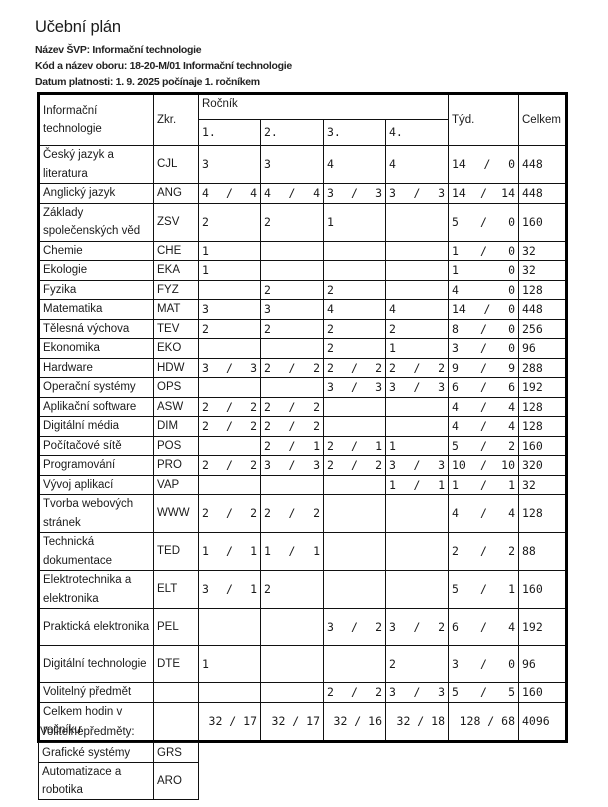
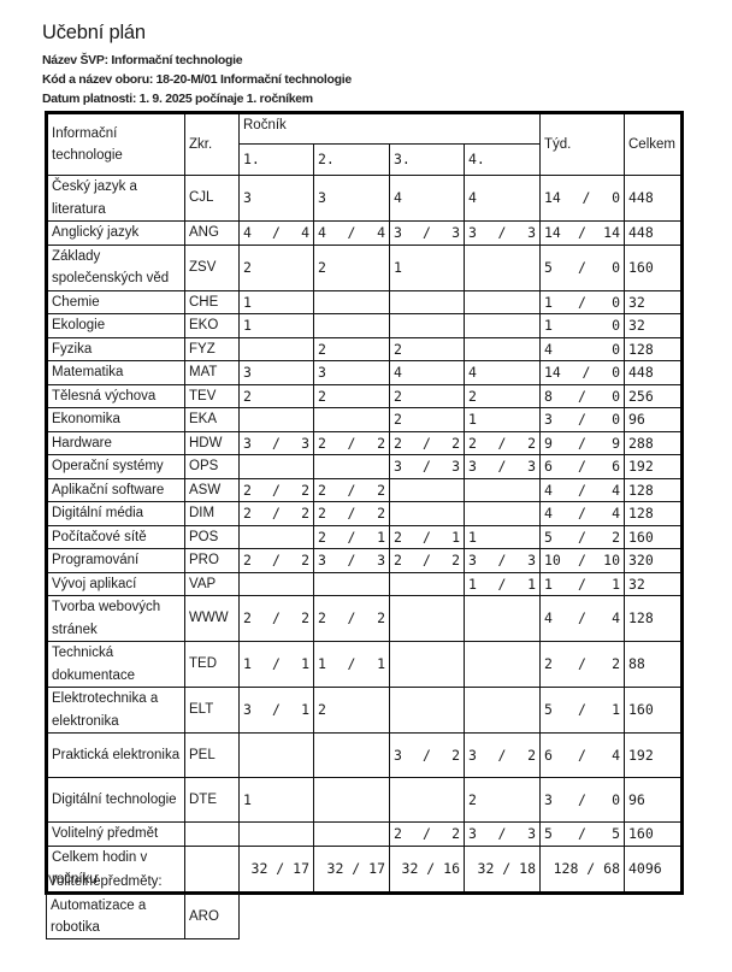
  Učební plán
  Název ŠVP: Informační technologie
  Kód a název oboru: 18-20-M/01 Informační technologie
  Datum platnosti: 1. 9. 2025 počínaje 1. ročníkem
  Informační technologie	Zkr.	Ročník	Týd.	Celkem
  1.	2.	3.	4.
  Český jazyk a literatura	CJL	3	3	4	4	14 / 0	448
  Anglický jazyk	ANG	4 / 4	4 / 4	3 / 3	3 / 3	14 / 14	448
  Základy společenských věd	ZSV	2	2	1		5 / 0	160
  Chemie	CHE	1				1 / 0	32
- Ekologie	EKA	1				1 0	32
+ Ekologie	EKO	1				1 0	32
  Fyzika	FYZ		2	2		4 0	128
  Matematika	MAT	3	3	4	4	14 / 0	448
  Tělesná výchova	TEV	2	2	2	2	8 / 0	256
- Ekonomika	EKO			2	1	3 / 0	96
+ Ekonomika	EKA			2	1	3 / 0	96
  Hardware	HDW	3 / 3	2 / 2	2 / 2	2 / 2	9 / 9	288
  Operační systémy	OPS			3 / 3	3 / 3	6 / 6	192
  Aplikační software	ASW	2 / 2	2 / 2			4 / 4	128
  Digitální média	DIM	2 / 2	2 / 2			4 / 4	128
  Počítačové sítě	POS		2 / 1	2 / 1	1	5 / 2	160
  Programování	PRO	2 / 2	3 / 3	2 / 2	3 / 3	10 / 10	320
  Vývoj aplikací	VAP				1 / 1	1 / 1	32
  Tvorba webových stránek	WWW	2 / 2	2 / 2			4 / 4	128
  Technická dokumentace	TED	1 / 1	1 / 1			2 / 2	88
  Elektrotechnika a elektronika	ELT	3 / 1	2			5 / 1	160
  Praktická elektronika	PEL			3 / 2	3 / 2	6 / 4	192
  Digitální technologie	DTE	1			2	3 / 0	96
  Volitelný předmět				2 / 2	3 / 3	5 / 5	160
  Celkem hodin v ročníku		32 / 17	32 / 17	32 / 16	32 / 18	128 / 68	4096
  Volitelnépředměty:
- Grafické systémy	GRS
  Automatizace a robotika	ARO
